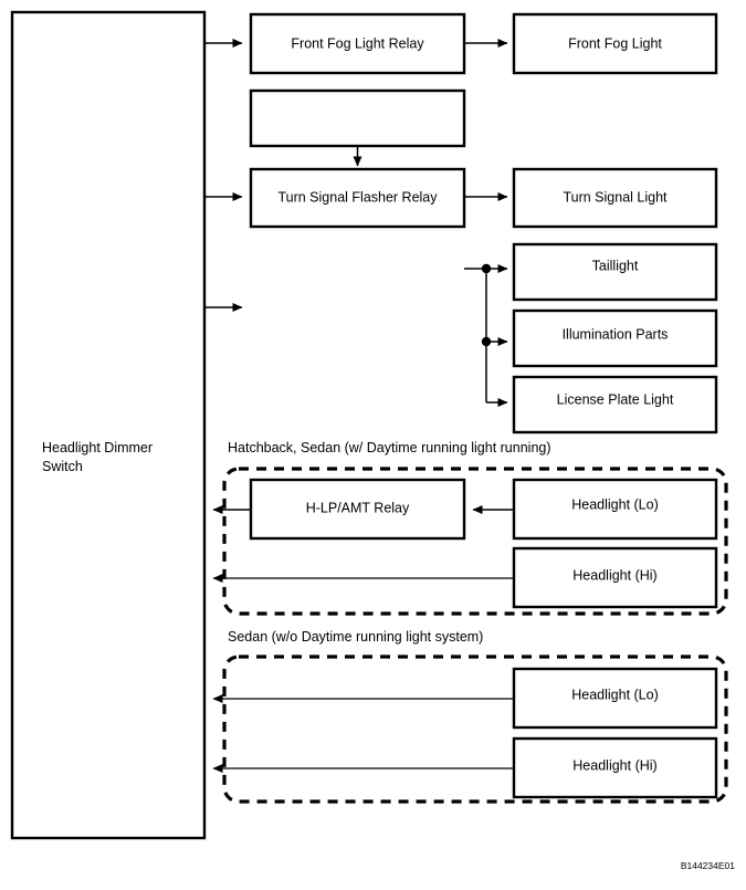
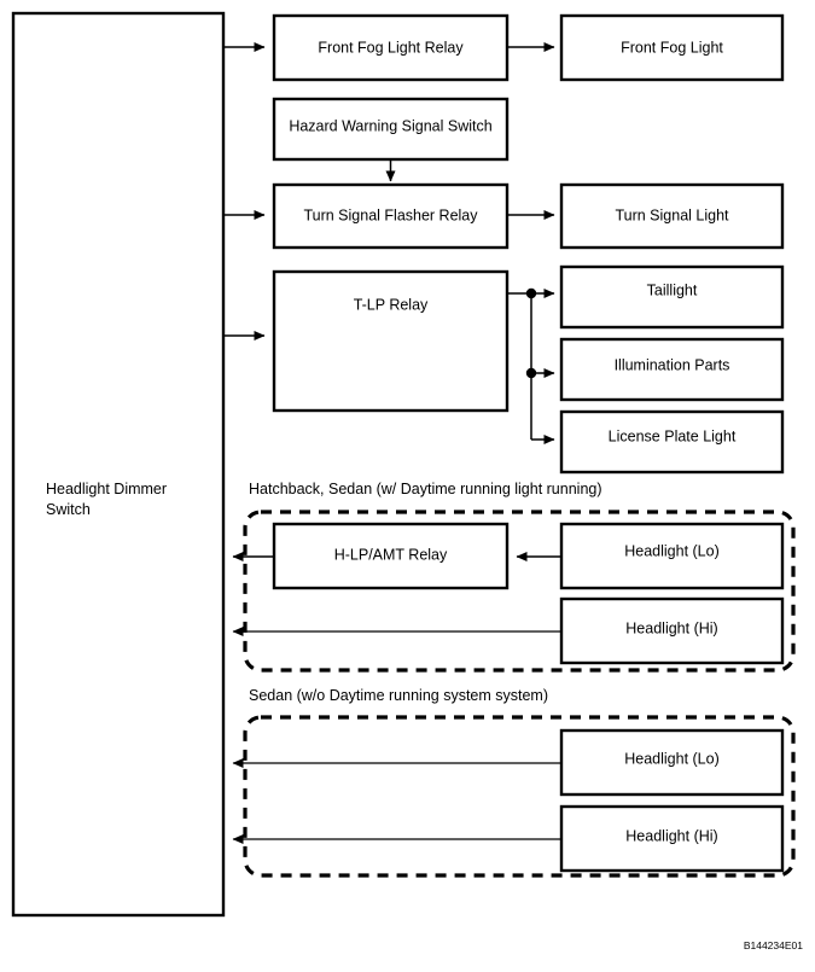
  Headlight Dimmer
  Switch
  Front Fog Light Relay
  Front Fog Light
+ Hazard Warning Signal Switch
  Turn Signal Flasher Relay
  Turn Signal Light
+ T-LP Relay
  Taillight
  Illumination Parts
  License Plate Light
  Hatchback, Sedan (w/ Daytime running light running)
  H-LP/AMT Relay
  Headlight (Lo)
  Headlight (Hi)
- Sedan (w/o Daytime running light system)
+ Sedan (w/o Daytime running system system)
  Headlight (Lo)
  Headlight (Hi)
  B144234E01
